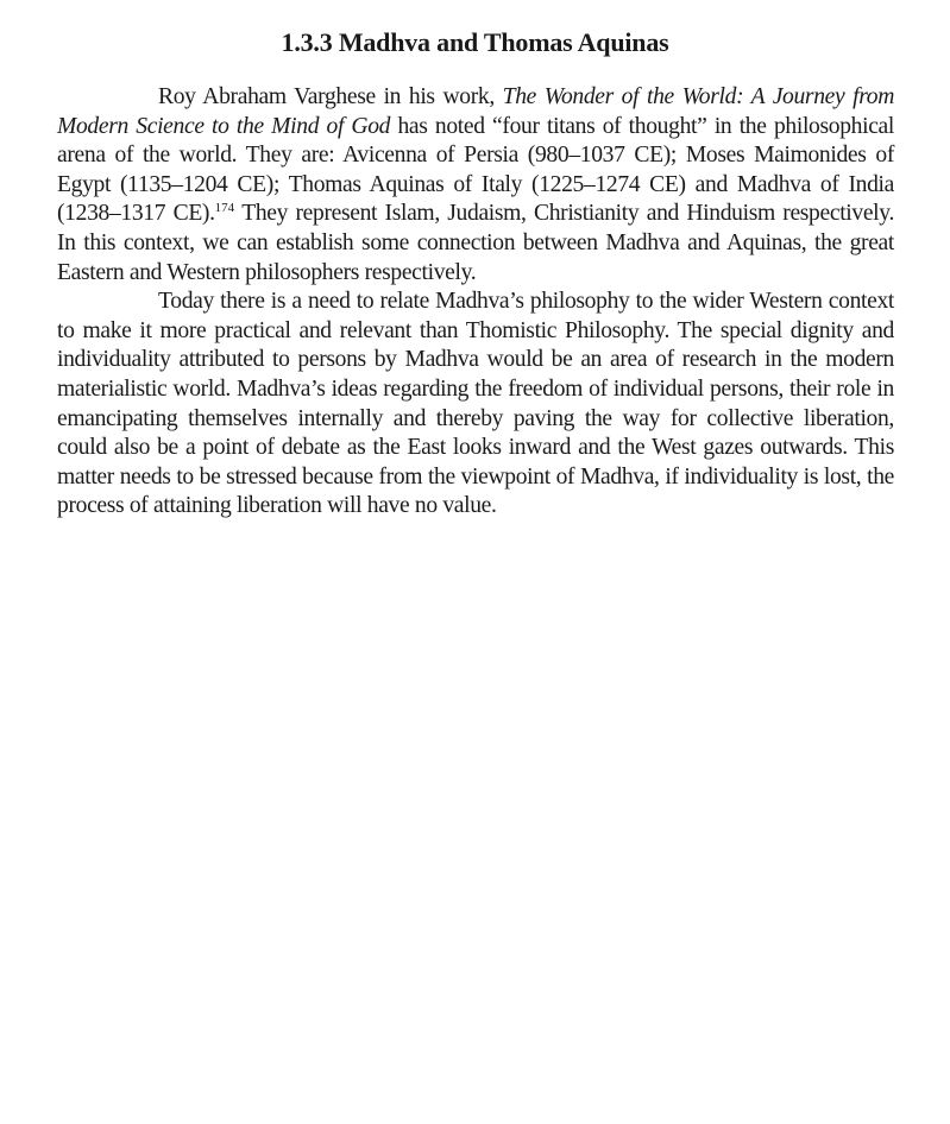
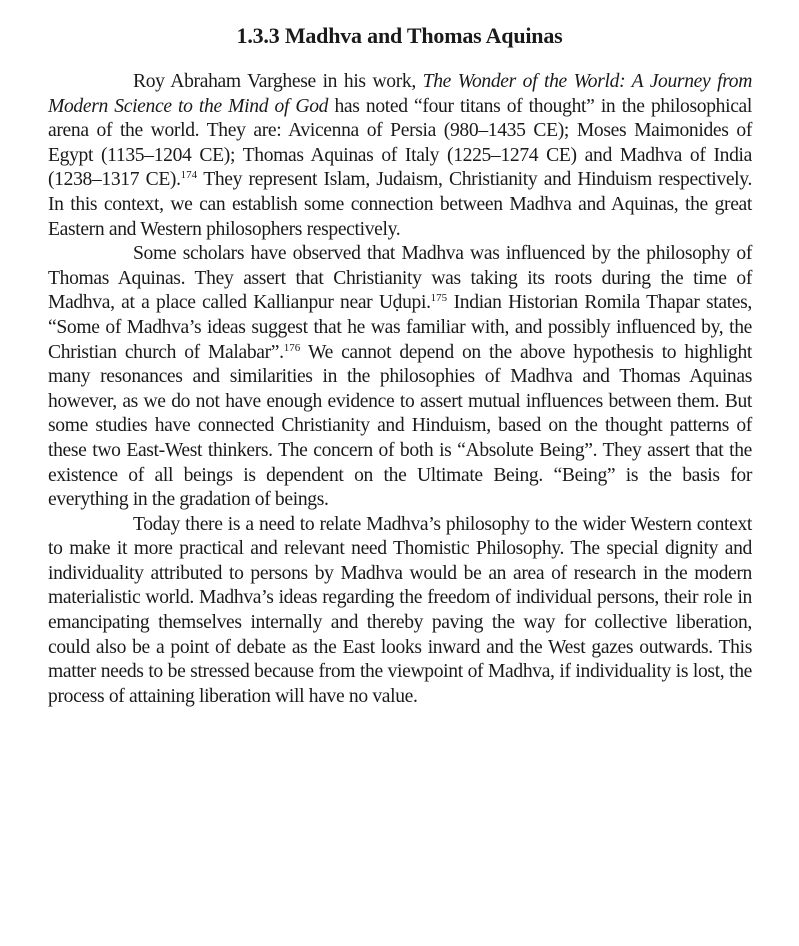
  1.3.3 Madhva and Thomas Aquinas
- Roy Abraham Varghese in his work, The Wonder of the World: A Journey from Modern Science to the Mind of God has noted “four titans of thought” in the philosophical arena of the world. They are: Avicenna of Persia (980–1037 CE); Moses Maimonides of Egypt (1135–1204 CE); Thomas Aquinas of Italy (1225–1274 CE) and Madhva of India (1238–1317 CE).174 They represent Islam, Judaism, Christianity and Hinduism respectively. In this context, we can establish some connection between Madhva and Aquinas, the great Eastern and Western philosophers respectively.
+ Roy Abraham Varghese in his work, The Wonder of the World: A Journey from Modern Science to the Mind of God has noted “four titans of thought” in the philosophical arena of the world. They are: Avicenna of Persia (980–1435 CE); Moses Maimonides of Egypt (1135–1204 CE); Thomas Aquinas of Italy (1225–1274 CE) and Madhva of India (1238–1317 CE).174 They represent Islam, Judaism, Christianity and Hinduism respectively. In this context, we can establish some connection between Madhva and Aquinas, the great Eastern and Western philosophers respectively.
+ Some scholars have observed that Madhva was influenced by the philosophy of Thomas Aquinas. They assert that Christianity was taking its roots during the time of Madhva, at a place called Kallianpur near Uḍupi.175 Indian Historian Romila Thapar states, “Some of Madhva’s ideas suggest that he was familiar with, and possibly influenced by, the Christian church of Malabar”.176 We cannot depend on the above hypothesis to highlight many resonances and similarities in the philosophies of Madhva and Thomas Aquinas however, as we do not have enough evidence to assert mutual influences between them. But some studies have connected Christianity and Hinduism, based on the thought patterns of these two East-West thinkers. The concern of both is “Absolute Being”. They assert that the existence of all beings is dependent on the Ultimate Being. “Being” is the basis for everything in the gradation of beings.
- Today there is a need to relate Madhva’s philosophy to the wider Western context to make it more practical and relevant than Thomistic Philosophy. The special dignity and individuality attributed to persons by Madhva would be an area of research in the modern materialistic world. Madhva’s ideas regarding the freedom of individual persons, their role in emancipating themselves internally and thereby paving the way for collective liberation, could also be a point of debate as the East looks inward and the West gazes outwards. This matter needs to be stressed because from the viewpoint of Madhva, if individuality is lost, the process of attaining liberation will have no value.
+ Today there is a need to relate Madhva’s philosophy to the wider Western context to make it more practical and relevant need Thomistic Philosophy. The special dignity and individuality attributed to persons by Madhva would be an area of research in the modern materialistic world. Madhva’s ideas regarding the freedom of individual persons, their role in emancipating themselves internally and thereby paving the way for collective liberation, could also be a point of debate as the East looks inward and the West gazes outwards. This matter needs to be stressed because from the viewpoint of Madhva, if individuality is lost, the process of attaining liberation will have no value.
